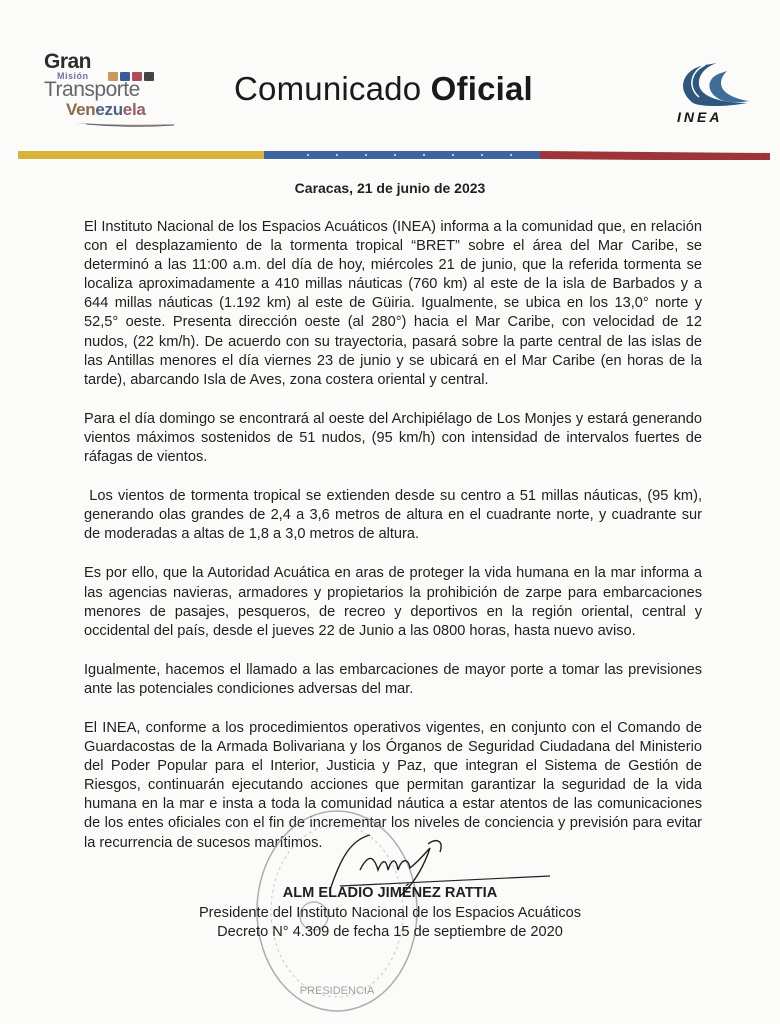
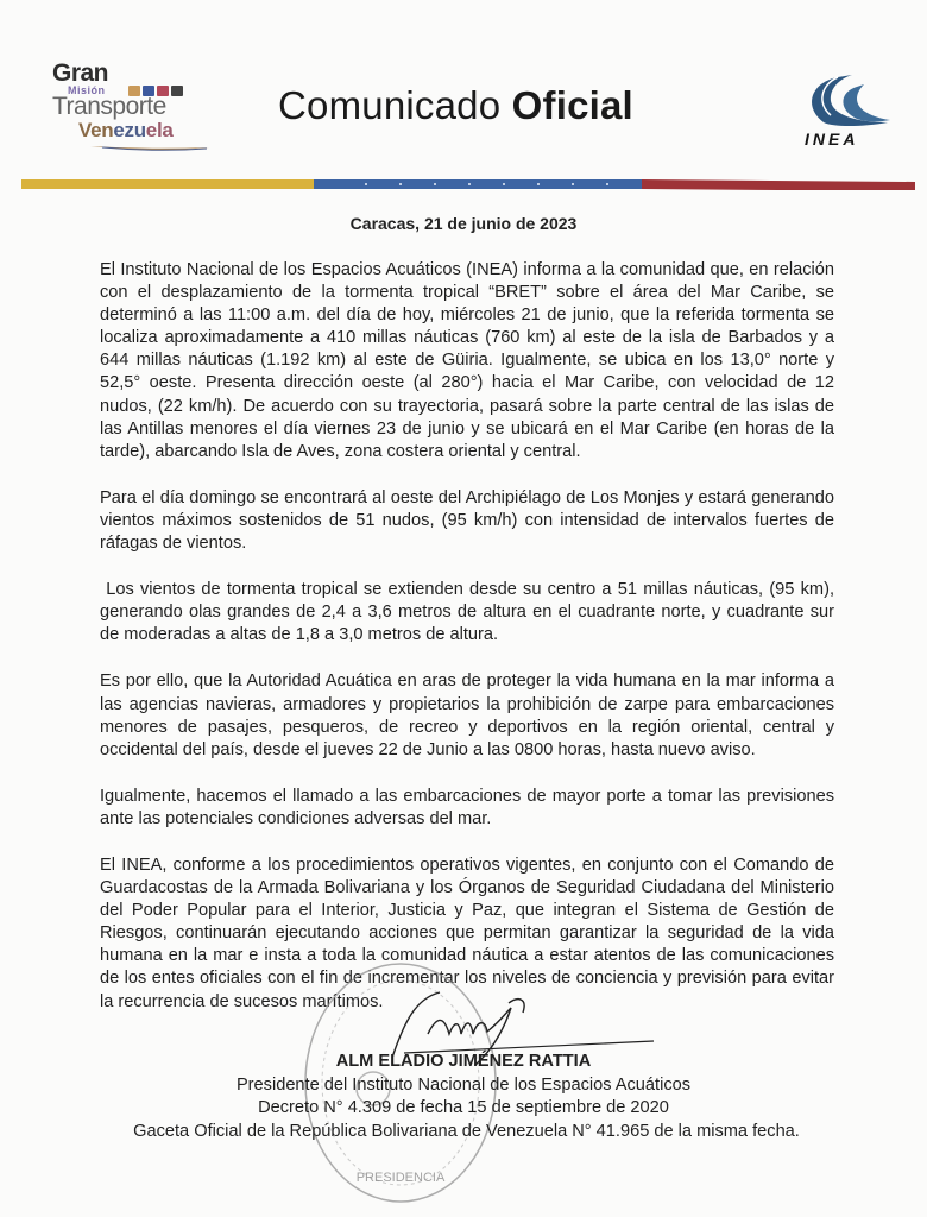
  Gran
  Misión
  Transporte
  Venezuela
  Comunicado Oficial
  INEA
  Caracas, 21 de junio de 2023
  El Instituto Nacional de los Espacios Acuáticos (INEA) informa a la comunidad que, en relación con el desplazamiento de la tormenta tropical “BRET” sobre el área del Mar Caribe, se determinó a las 11:00 a.m. del día de hoy, miércoles 21 de junio, que la referida tormenta se localiza aproximadamente a 410 millas náuticas (760 km) al este de la isla de Barbados y a 644 millas náuticas (1.192 km) al este de Güiria. Igualmente, se ubica en los 13,0° norte y 52,5° oeste. Presenta dirección oeste (al 280°) hacia el Mar Caribe, con velocidad de 12 nudos, (22 km/h). De acuerdo con su trayectoria, pasará sobre la parte central de las islas de las Antillas menores el día viernes 23 de junio y se ubicará en el Mar Caribe (en horas de la tarde), abarcando Isla de Aves, zona costera oriental y central.
  Para el día domingo se encontrará al oeste del Archipiélago de Los Monjes y estará generando vientos máximos sostenidos de 51 nudos, (95 km/h) con intensidad de intervalos fuertes de ráfagas de vientos.
  Los vientos de tormenta tropical se extienden desde su centro a 51 millas náuticas, (95 km), generando olas grandes de 2,4 a 3,6 metros de altura en el cuadrante norte, y cuadrante sur de moderadas a altas de 1,8 a 3,0 metros de altura.
  Es por ello, que la Autoridad Acuática en aras de proteger la vida humana en la mar informa a las agencias navieras, armadores y propietarios la prohibición de zarpe para embarcaciones menores de pasajes, pesqueros, de recreo y deportivos en la región oriental, central y occidental del país, desde el jueves 22 de Junio a las 0800 horas, hasta nuevo aviso.
  Igualmente, hacemos el llamado a las embarcaciones de mayor porte a tomar las previsiones ante las potenciales condiciones adversas del mar.
  El INEA, conforme a los procedimientos operativos vigentes, en conjunto con el Comando de Guardacostas de la Armada Bolivariana y los Órganos de Seguridad Ciudadana del Ministerio del Poder Popular para el Interior, Justicia y Paz, que integran el Sistema de Gestión de Riesgos, continuarán ejecutando acciones que permitan garantizar la seguridad de la vida humana en la mar e insta a toda la comunidad náutica a estar atentos de las comunicaciones de los entes oficiales con el fin de incrementar los niveles de conciencia y previsión para evitar la recurrencia de sucesos marítimos.
  PRESIDENCIA
  ALM ELADIO JIMÉNEZ RATTIA
  Presidente del Instituto Nacional de los Espacios Acuáticos
  Decreto N° 4.309 de fecha 15 de septiembre de 2020
+ Gaceta Oficial de la República Bolivariana de Venezuela N° 41.965 de la misma fecha.
